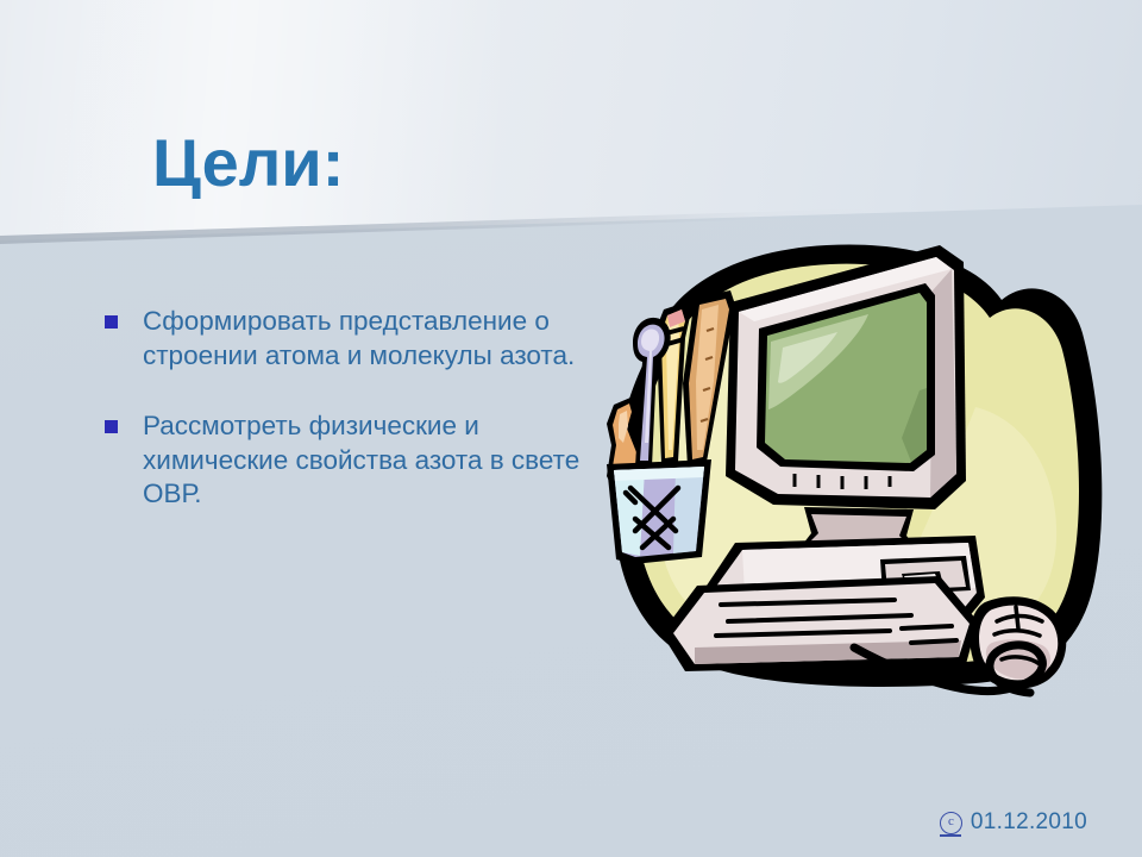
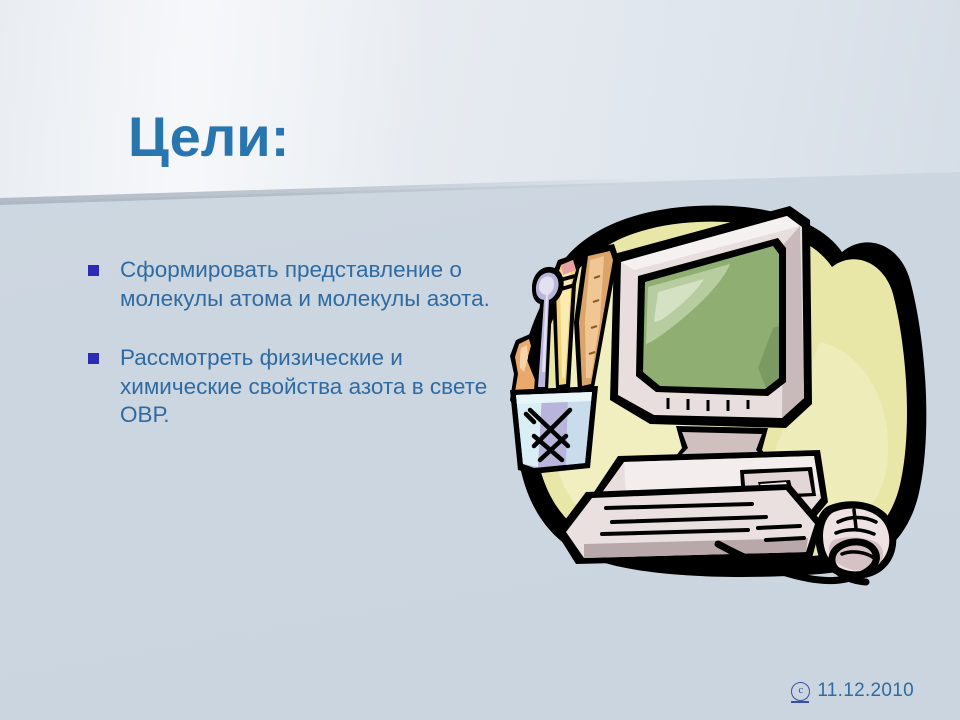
  Цели:
- Сформировать представление о строении атома и молекулы азота.
+ Сформировать представление о молекулы атома и молекулы азота.
  Рассмотреть физические и химические свойства азота в свете ОВР.
  c
- 01.12.2010
+ 11.12.2010
